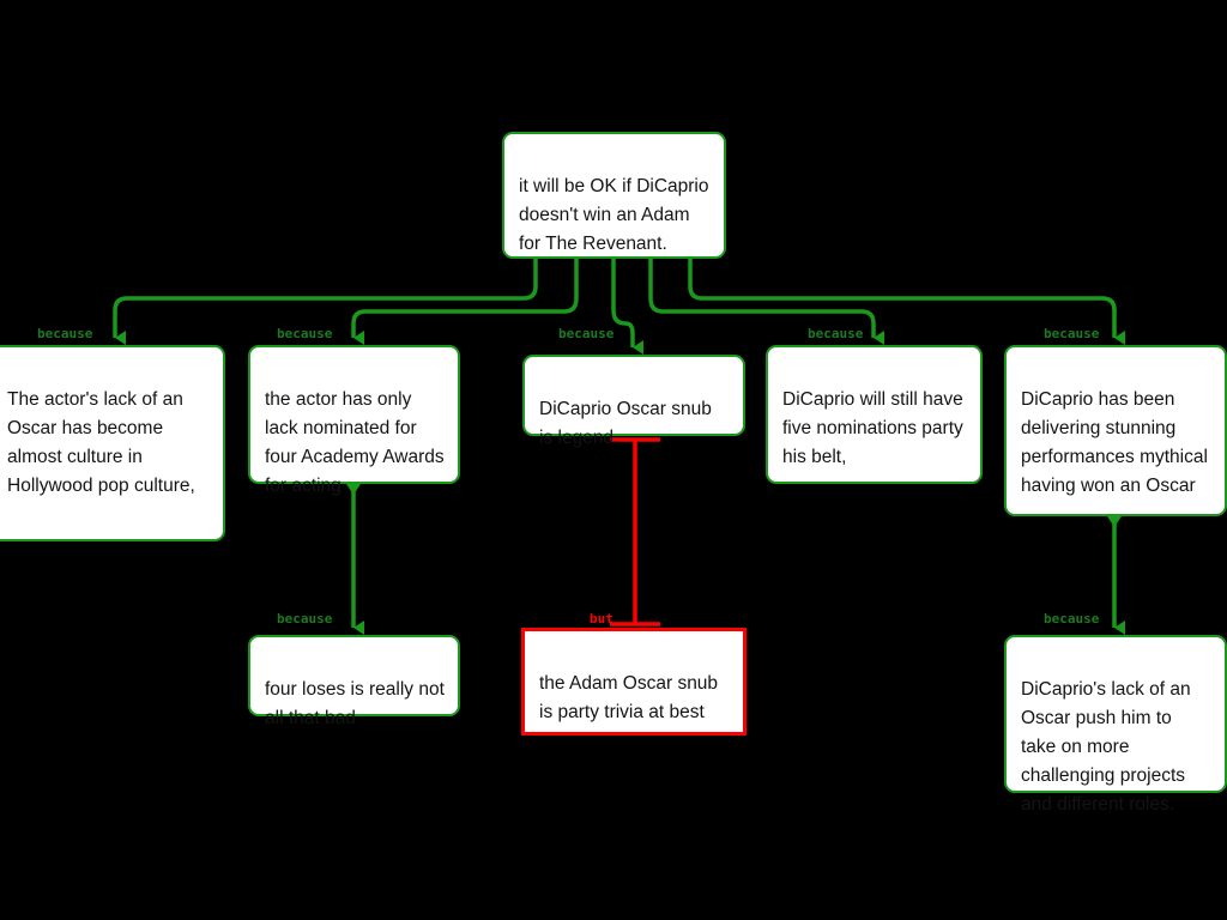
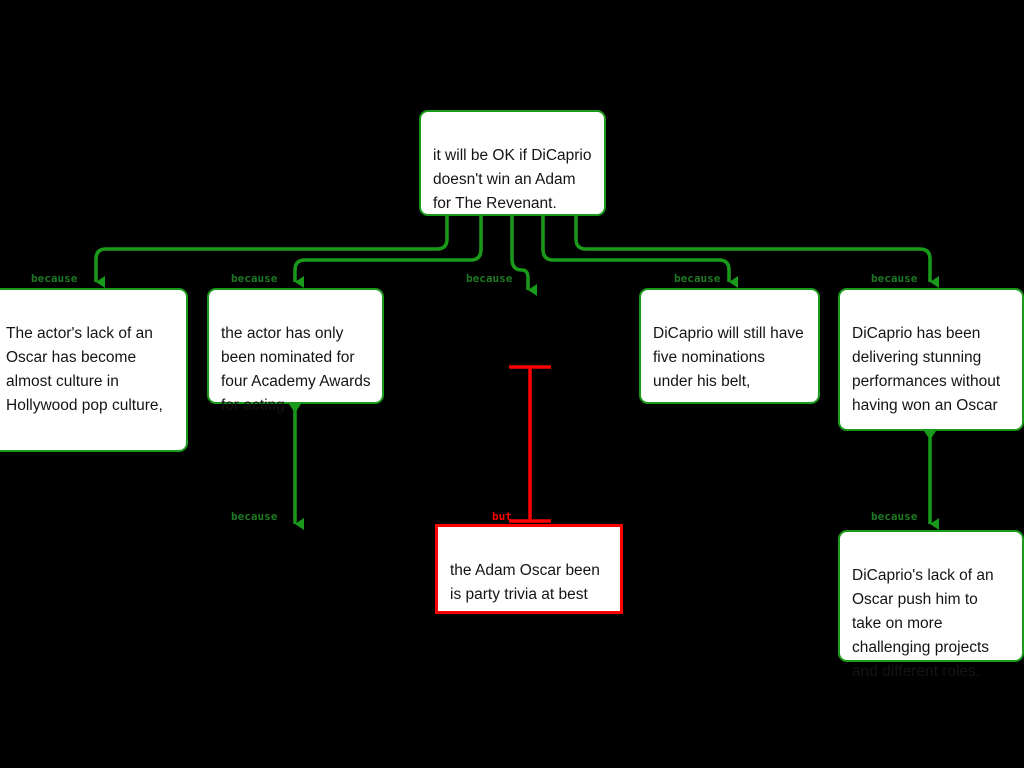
  it will be OK if DiCaprio doesn't win an Adam for The Revenant.
  The actor's lack of an Oscar has become almost culture in Hollywood pop culture,
- the actor has only lack nominated for four Academy Awards for acting
+ the actor has only been nominated for four Academy Awards for acting
- DiCaprio Oscar snub is legend.
- DiCaprio will still have five nominations party his belt,
+ DiCaprio will still have five nominations under his belt,
- DiCaprio has been delivering stunning performances mythical having won an Oscar
+ DiCaprio has been delivering stunning performances without having won an Oscar
- four loses is really not all that bad
- the Adam Oscar snub is party trivia at best
+ the Adam Oscar been is party trivia at best
  DiCaprio's lack of an Oscar push him to take on more challenging projects
  because
  because
  because
  because
  because
  because
  but
  because
